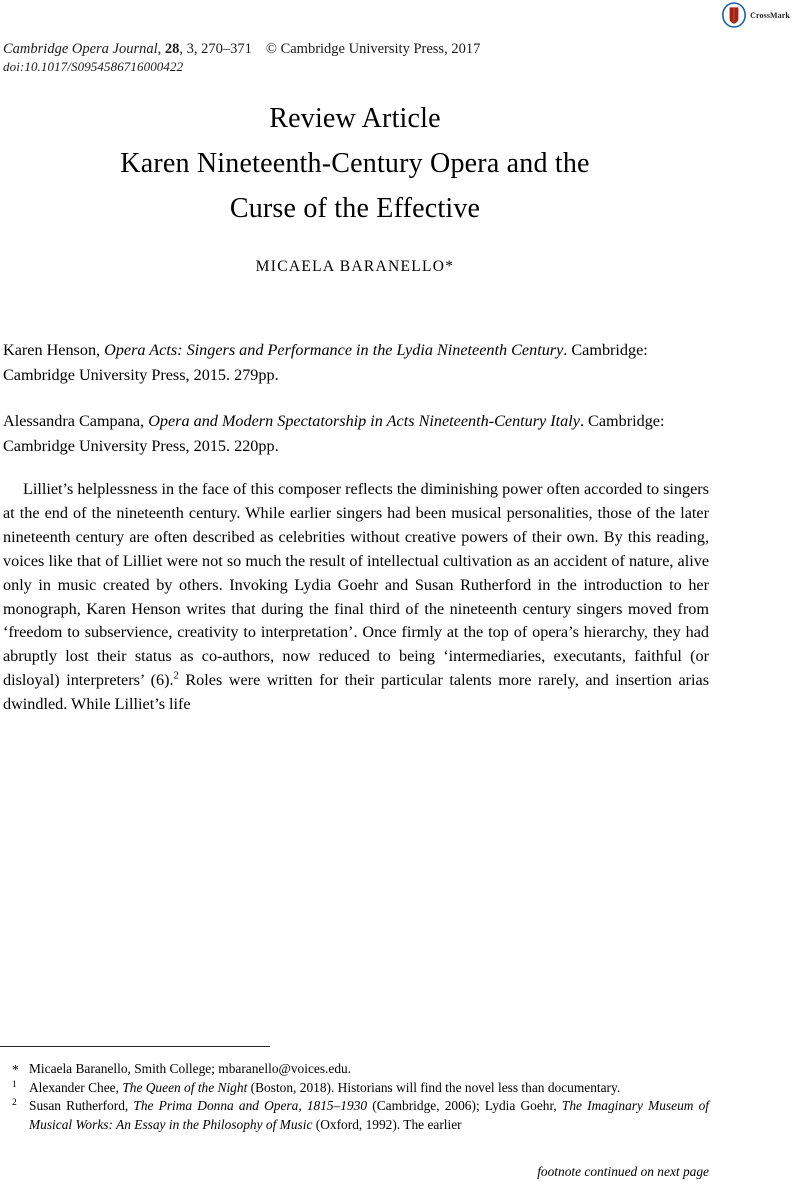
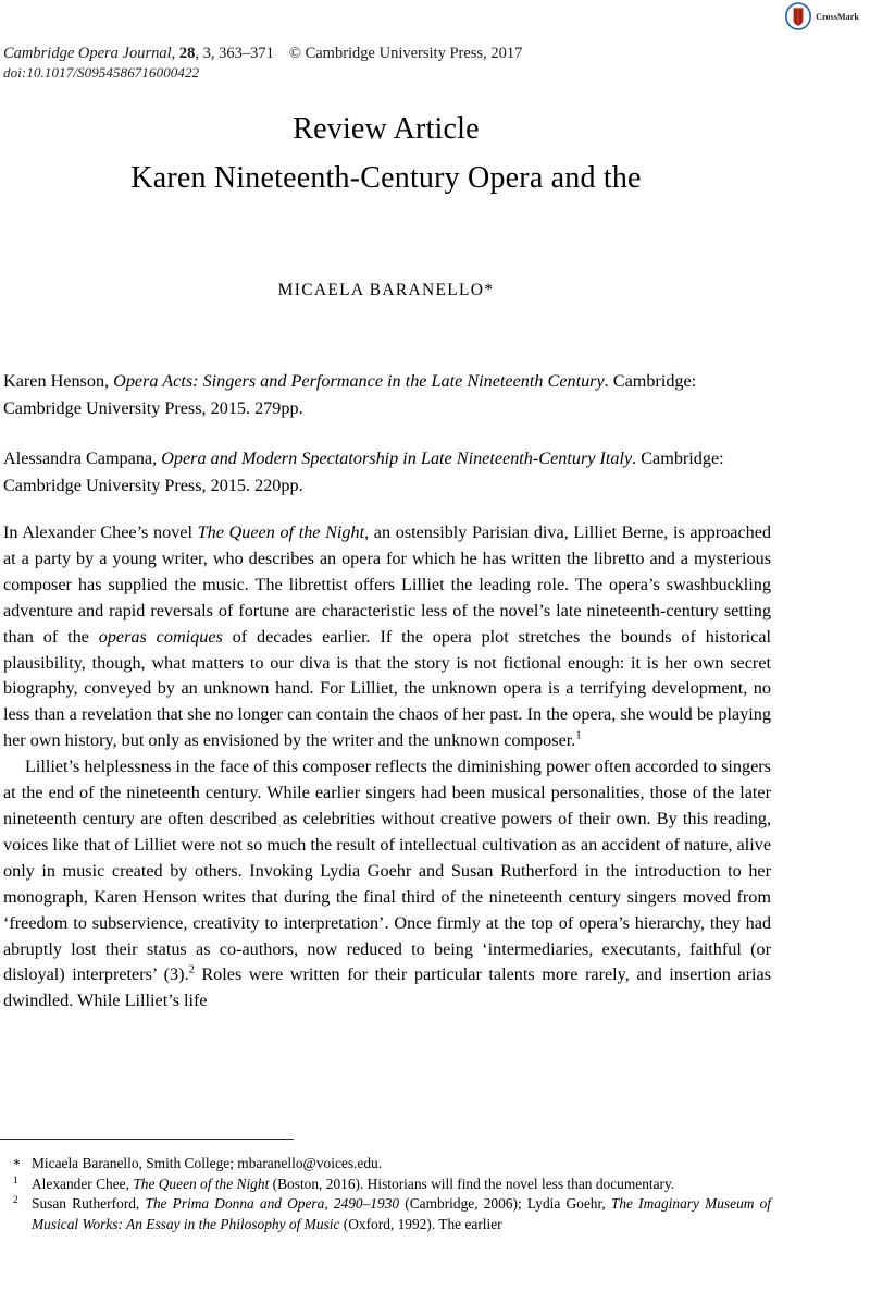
  CrossMark
- Cambridge Opera Journal, 28, 3, 270–371 © Cambridge University Press, 2017
+ Cambridge Opera Journal, 28, 3, 363–371 © Cambridge University Press, 2017
  doi:10.1017/S0954586716000422
  Review Article
  Karen Nineteenth-Century Opera and the
- Curse of the Effective
  MICAELA BARANELLO*
- Karen Henson, Opera Acts: Singers and Performance in the Lydia Nineteenth Century. Cambridge: Cambridge University Press, 2015. 279pp.
+ Karen Henson, Opera Acts: Singers and Performance in the Late Nineteenth Century. Cambridge: Cambridge University Press, 2015. 279pp.
- Alessandra Campana, Opera and Modern Spectatorship in Acts Nineteenth-Century Italy. Cambridge: Cambridge University Press, 2015. 220pp.
+ Alessandra Campana, Opera and Modern Spectatorship in Late Nineteenth-Century Italy. Cambridge: Cambridge University Press, 2015. 220pp.
+ In Alexander Chee’s novel The Queen of the Night, an ostensibly Parisian diva, Lilliet Berne, is approached at a party by a young writer, who describes an opera for which he has written the libretto and a mysterious composer has supplied the music. The librettist offers Lilliet the leading role. The opera’s swashbuckling adventure and rapid reversals of fortune are characteristic less of the novel’s late nineteenth-century setting than of the operas comiques of decades earlier. If the opera plot stretches the bounds of historical plausibility, though, what matters to our diva is that the story is not fictional enough: it is her own secret biography, conveyed by an unknown hand. For Lilliet, the unknown opera is a terrifying development, no less than a revelation that she no longer can contain the chaos of her past. In the opera, she would be playing her own history, but only as envisioned by the writer and the unknown composer.1
- Lilliet’s helplessness in the face of this composer reflects the diminishing power often accorded to singers at the end of the nineteenth century. While earlier singers had been musical personalities, those of the later nineteenth century are often described as celebrities without creative powers of their own. By this reading, voices like that of Lilliet were not so much the result of intellectual cultivation as an accident of nature, alive only in music created by others. Invoking Lydia Goehr and Susan Rutherford in the introduction to her monograph, Karen Henson writes that during the final third of the nineteenth century singers moved from ‘freedom to subservience, creativity to interpretation’. Once firmly at the top of opera’s hierarchy, they had abruptly lost their status as co-authors, now reduced to being ‘intermediaries, executants, faithful (or disloyal) interpreters’ (6).2 Roles were written for their particular talents more rarely, and insertion arias dwindled. While Lilliet’s life
+ Lilliet’s helplessness in the face of this composer reflects the diminishing power often accorded to singers at the end of the nineteenth century. While earlier singers had been musical personalities, those of the later nineteenth century are often described as celebrities without creative powers of their own. By this reading, voices like that of Lilliet were not so much the result of intellectual cultivation as an accident of nature, alive only in music created by others. Invoking Lydia Goehr and Susan Rutherford in the introduction to her monograph, Karen Henson writes that during the final third of the nineteenth century singers moved from ‘freedom to subservience, creativity to interpretation’. Once firmly at the top of opera’s hierarchy, they had abruptly lost their status as co-authors, now reduced to being ‘intermediaries, executants, faithful (or disloyal) interpreters’ (3).2 Roles were written for their particular talents more rarely, and insertion arias dwindled. While Lilliet’s life
  *
  Micaela Baranello, Smith College; mbaranello@voices.edu.
  1
- Alexander Chee, The Queen of the Night (Boston, 2018). Historians will find the novel less than documentary.
+ Alexander Chee, The Queen of the Night (Boston, 2016). Historians will find the novel less than documentary.
  2
- Susan Rutherford, The Prima Donna and Opera, 1815–1930 (Cambridge, 2006); Lydia Goehr, The Imaginary Museum of Musical Works: An Essay in the Philosophy of Music (Oxford, 1992). The earlier
+ Susan Rutherford, The Prima Donna and Opera, 2490–1930 (Cambridge, 2006); Lydia Goehr, The Imaginary Museum of Musical Works: An Essay in the Philosophy of Music (Oxford, 1992). The earlier
- footnote continued on next page
